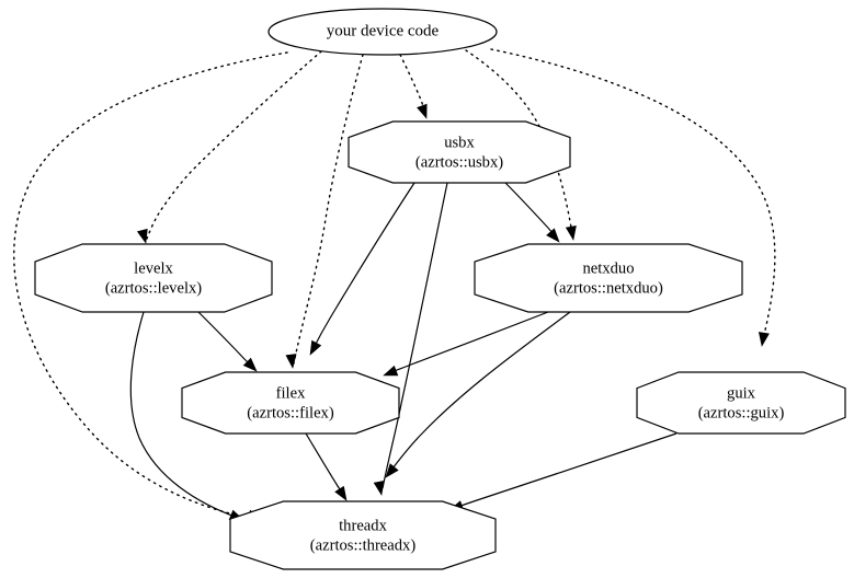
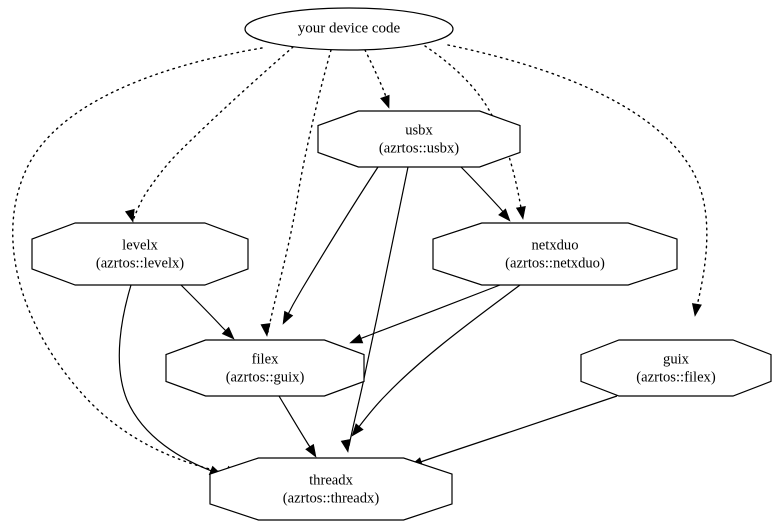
  your device code
  usbx
  (azrtos::usbx)
  levelx
  (azrtos::levelx)
  netxduo
  (azrtos::netxduo)
  filex
- (azrtos::filex)
+ (azrtos::guix)
  guix
- (azrtos::guix)
+ (azrtos::filex)
  threadx
  (azrtos::threadx)
